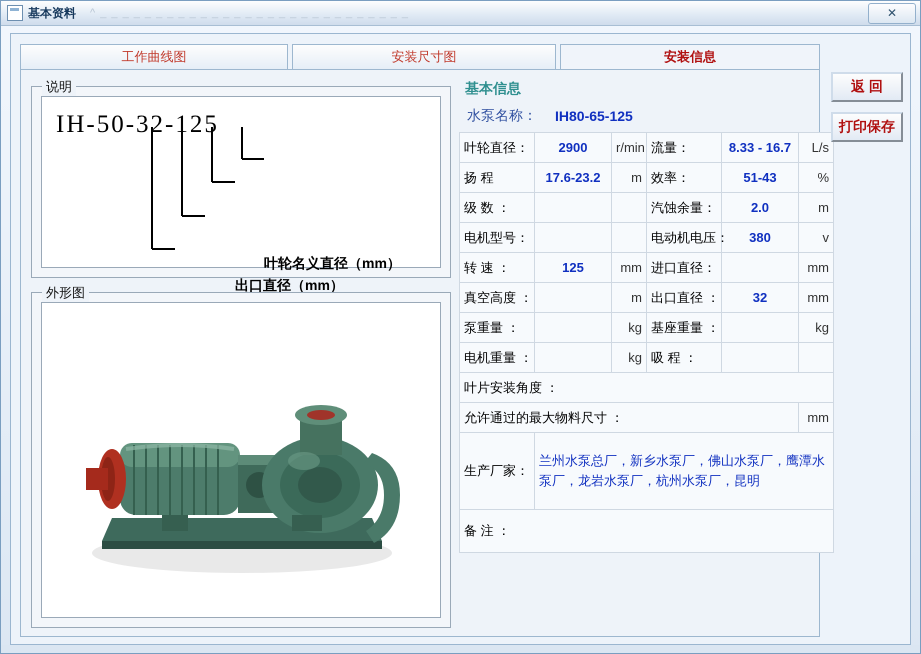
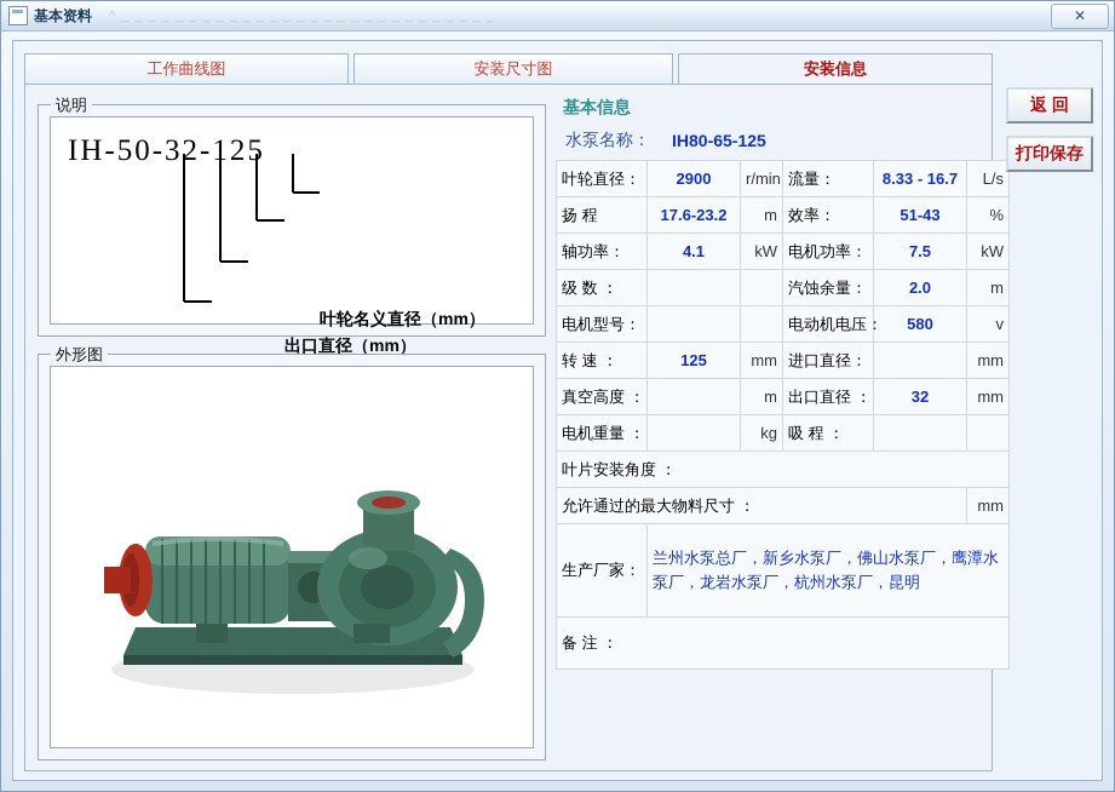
  基本资料
  ^ _ _ _ _ _ _ _ _ _ _ _ _ _ _ _ _ _ _ _ _ _ _ _ _ _ _ _ _
  ✕
  工作曲线图
  安装尺寸图
  安装信息
  说明
  IH-50-32-125
  叶轮名义直径（mm）
  出口直径（mm）
  外形图
  基本信息
  水泵名称：
  IH80-65-125
  叶轮直径：	2900	r/min	流量：	8.33 - 16.7	L/s
  扬 程	17.6-23.2	m	效率：	51-43	%
+ 轴功率：	4.1	kW	电机功率：	7.5	kW
  级 数 ：			汽蚀余量：	2.0	m
- 电机型号：			电动机电压：	380	v
+ 电机型号：			电动机电压：	580	v
  转 速 ：	125	mm	进口直径：		mm
  真空高度 ：		m	出口直径 ：	32	mm
- 泵重量 ：		kg	基座重量 ：		kg
  电机重量 ：		kg	吸 程 ：
  叶片安装角度 ：
  允许通过的最大物料尺寸 ：	mm
  生产厂家：	兰州水泵总厂，新乡水泵厂，佛山水泵厂，鹰潭水泵厂，龙岩水泵厂，杭州水泵厂，昆明
  备 注 ：
  返 回
  打印保存
